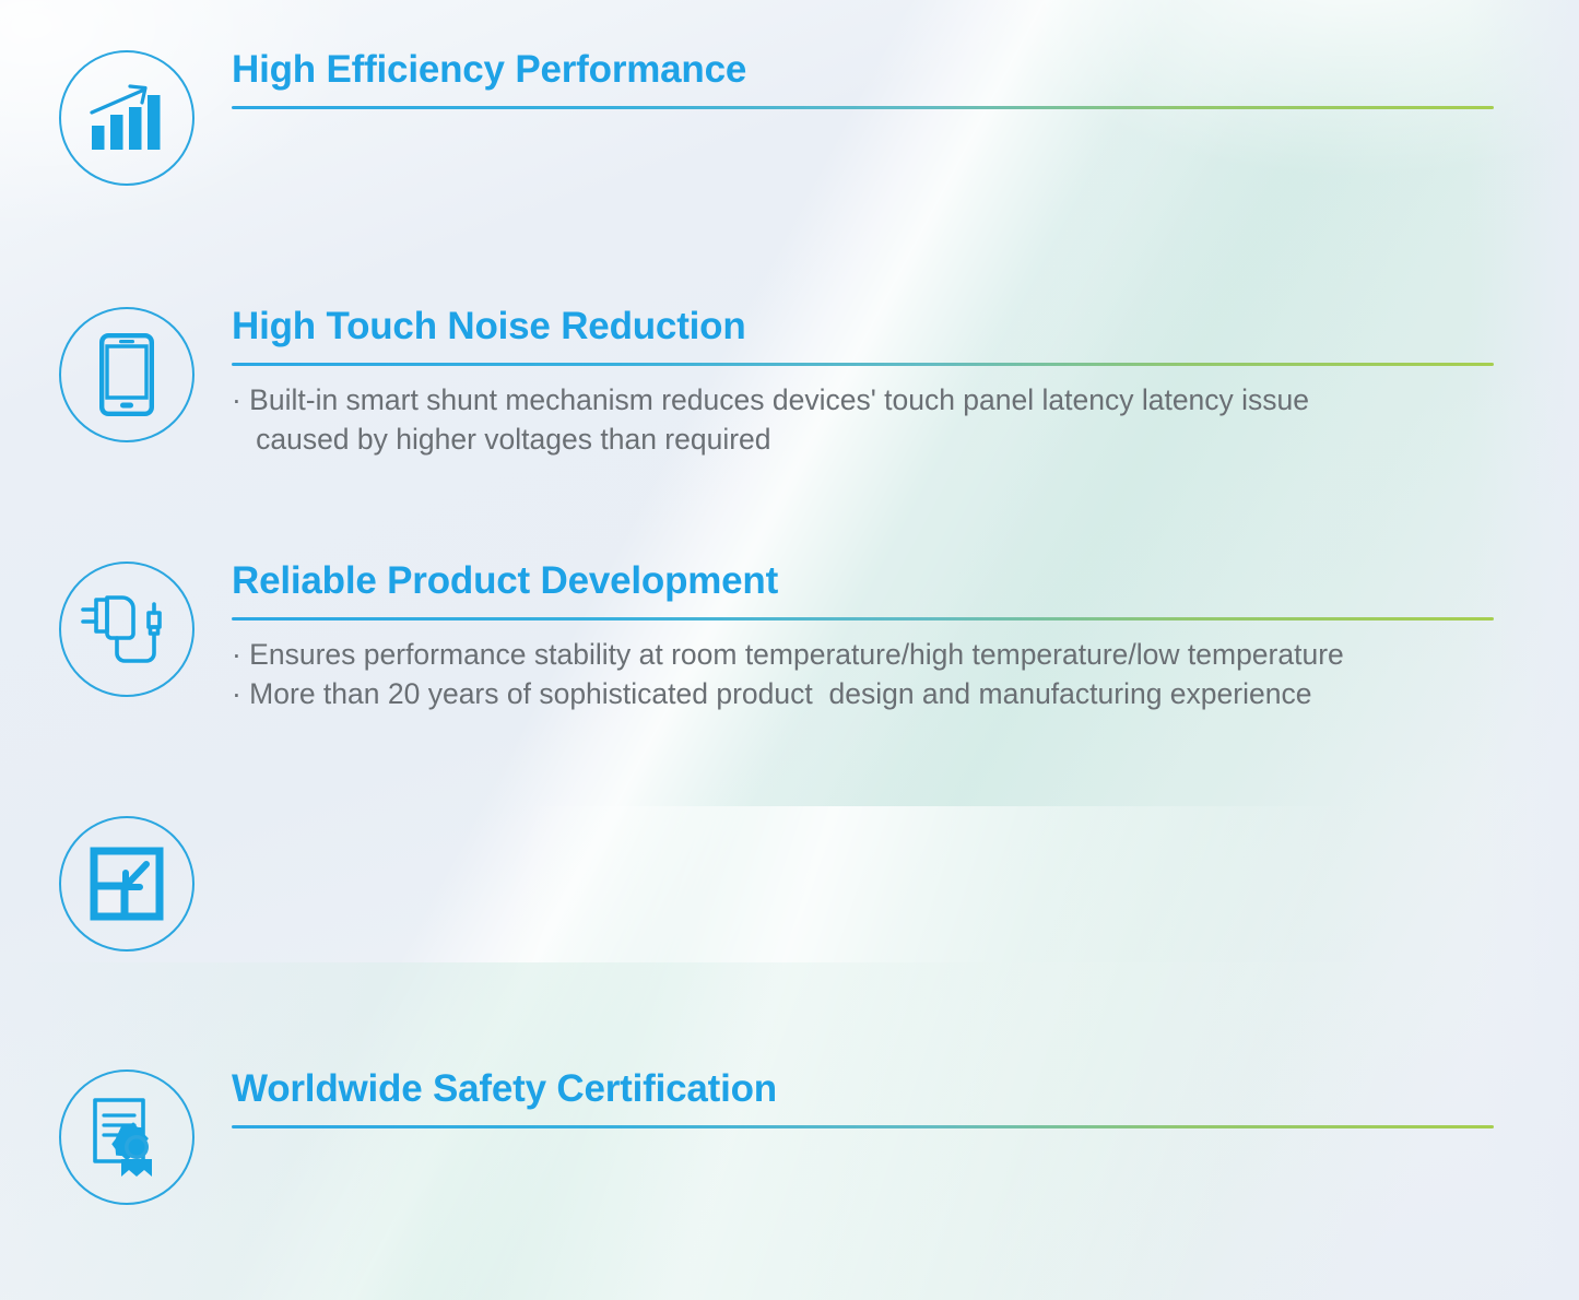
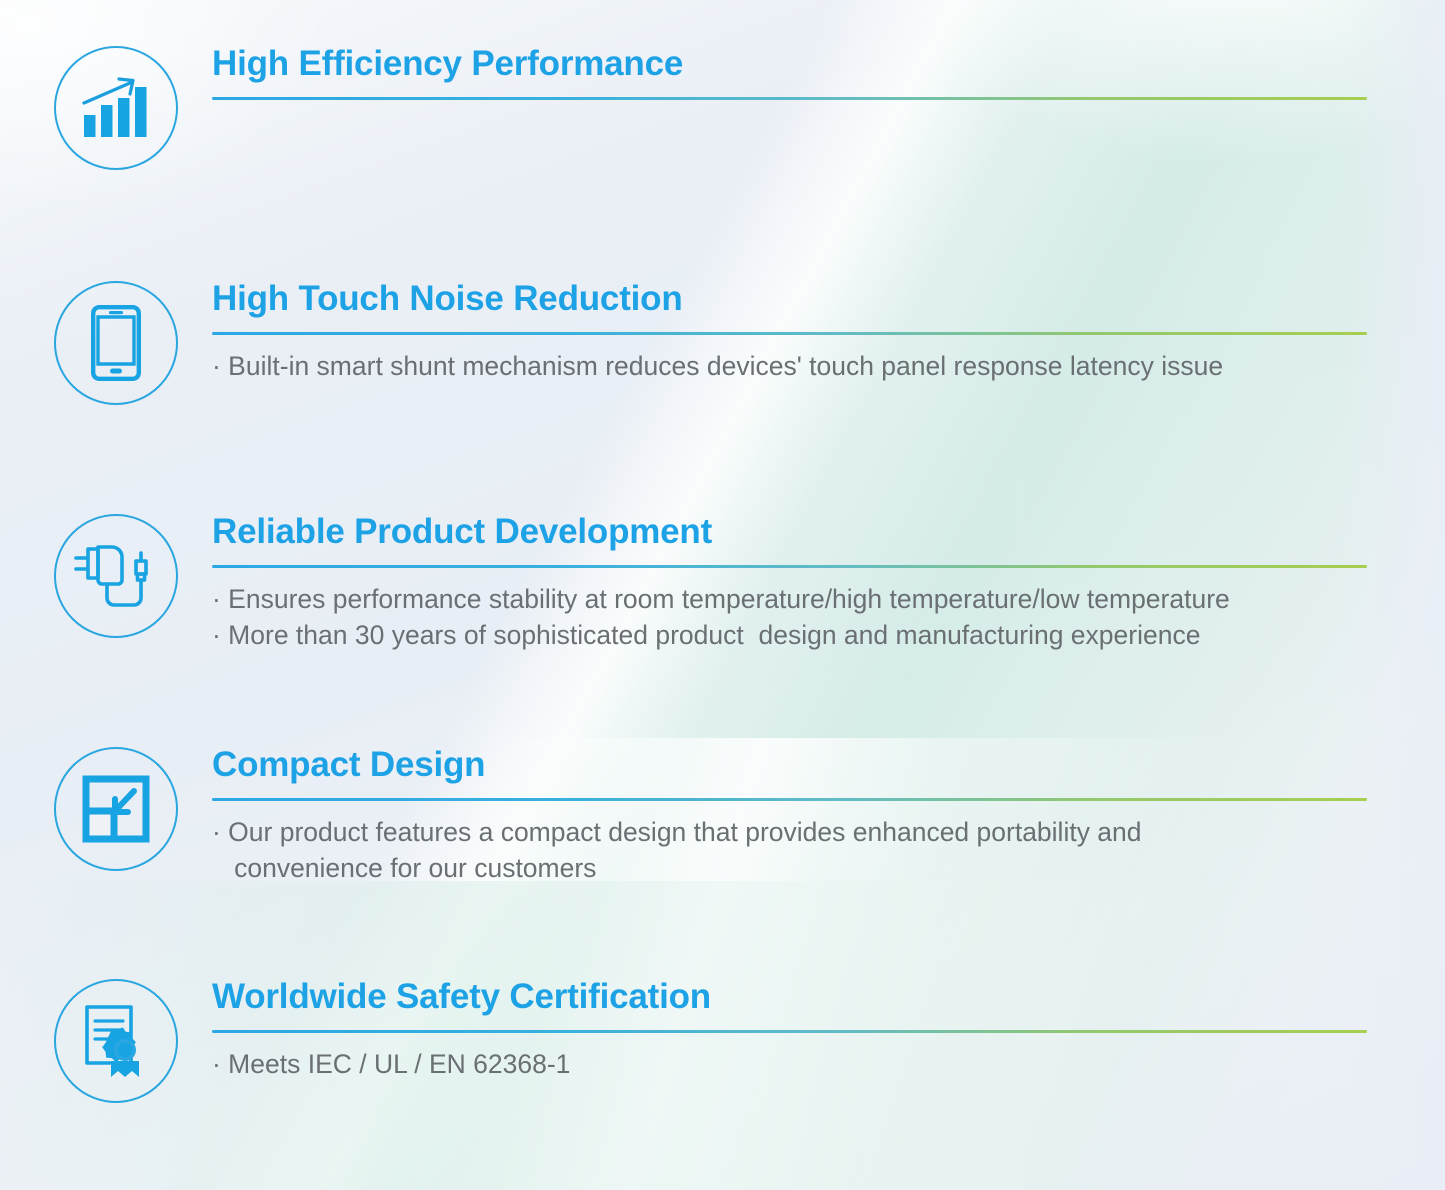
  High Efficiency Performance
  High Touch Noise Reduction
- · Built-in smart shunt mechanism reduces devices' touch panel latency latency issue
+ · Built-in smart shunt mechanism reduces devices' touch panel response latency issue
- caused by higher voltages than required
  Reliable Product Development
  · Ensures performance stability at room temperature/high temperature/low temperature
- · More than 20 years of sophisticated product design and manufacturing experience
+ · More than 30 years of sophisticated product design and manufacturing experience
+ Compact Design
+ · Our product features a compact design that provides enhanced portability and
+ convenience for our customers
  Worldwide Safety Certification
+ · Meets IEC / UL / EN 62368-1
